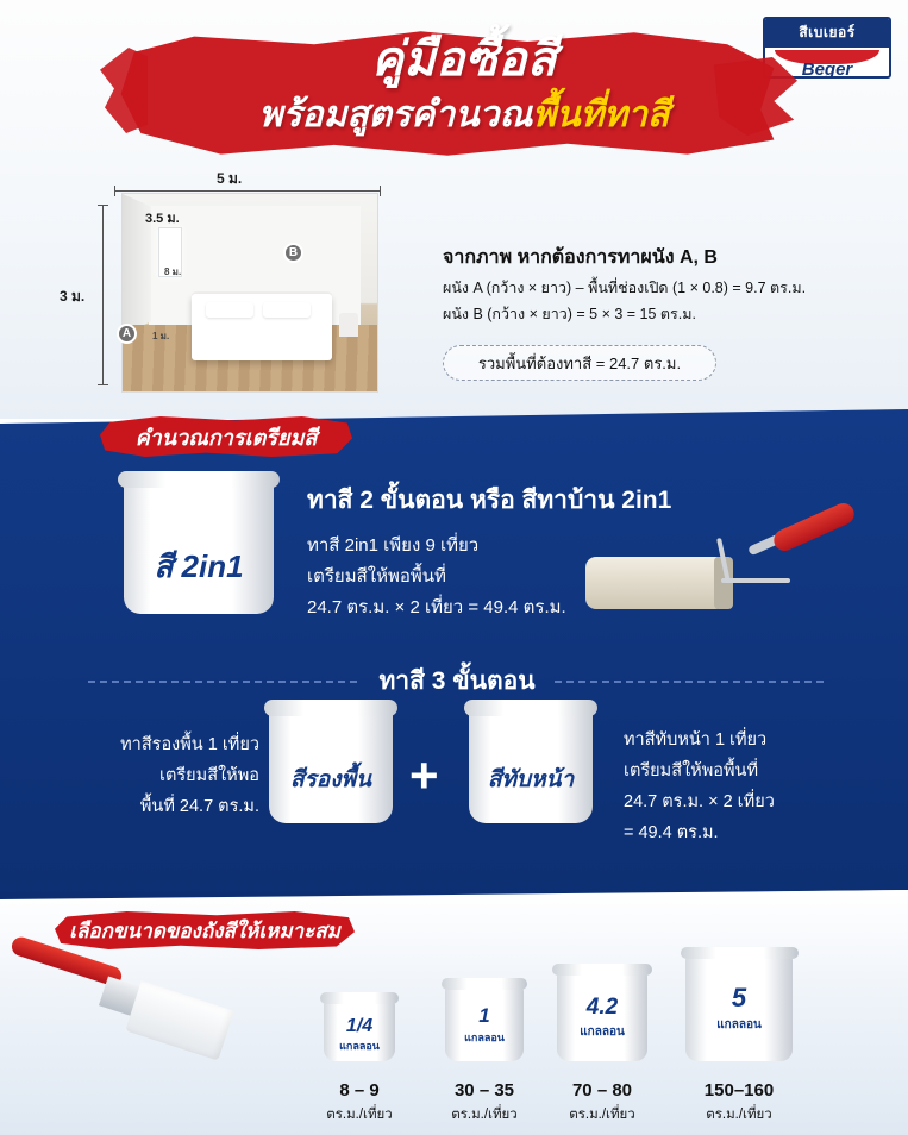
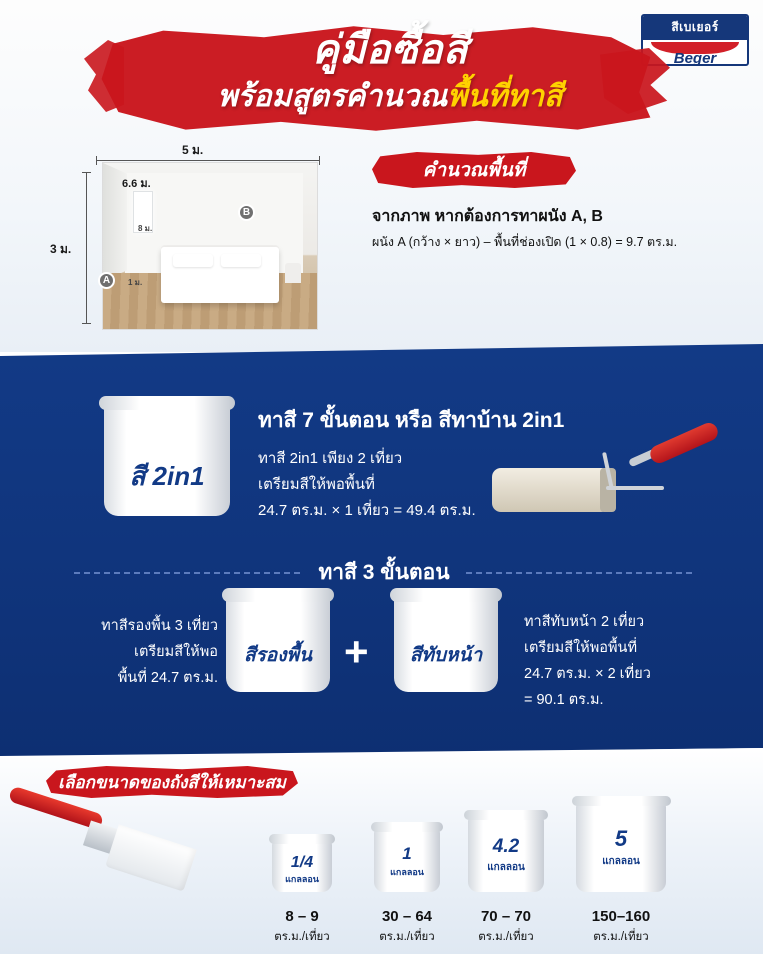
  สีเบเยอร์
  Beger
  คู่มือซื้อสี
  พร้อมสูตรคำนวณพื้นที่ทาสี
  5 ม.
  3 ม.
- 3.5 ม.
+ 6.6 ม.
  8 ม.
  1 ม.
  A
  B
+ คำนวณพื้นที่
  จากภาพ หากต้องการทาผนัง A, B
  ผนัง A (กว้าง × ยาว) – พื้นที่ช่องเปิด (1 × 0.8) = 9.7 ตร.ม.
- ผนัง B (กว้าง × ยาว) = 5 × 3 = 15 ตร.ม.
- รวมพื้นที่ต้องทาสี = 24.7 ตร.ม.
- คำนวณการเตรียมสี
  สี 2in1
- ทาสี 2 ขั้นตอน หรือ สีทาบ้าน 2in1
+ ทาสี 7 ขั้นตอน หรือ สีทาบ้าน 2in1
- ทาสี 2in1 เพียง 9 เที่ยว
+ ทาสี 2in1 เพียง 2 เที่ยว
  เตรียมสีให้พอพื้นที่
- 24.7 ตร.ม. × 2 เที่ยว = 49.4 ตร.ม.
+ 24.7 ตร.ม. × 1 เที่ยว = 49.4 ตร.ม.
  ทาสี 3 ขั้นตอน
  สีรองพื้น
  +
  สีทับหน้า
- ทาสีรองพื้น 1 เที่ยว
+ ทาสีรองพื้น 3 เที่ยว
  เตรียมสีให้พอ
  พื้นที่ 24.7 ตร.ม.
- ทาสีทับหน้า 1 เที่ยว
+ ทาสีทับหน้า 2 เที่ยว
  เตรียมสีให้พอพื้นที่
  24.7 ตร.ม. × 2 เที่ยว
- = 49.4 ตร.ม.
+ = 90.1 ตร.ม.
  เลือกขนาดของถังสีให้เหมาะสม
  1/4
  แกลลอน
  1
  แกลลอน
  4.2
  แกลลอน
  5
  แกลลอน
  8 – 9
  ตร.ม./เที่ยว
- 30 – 35
+ 30 – 64
  ตร.ม./เที่ยว
- 70 – 80
+ 70 – 70
  ตร.ม./เที่ยว
  150–160
  ตร.ม./เที่ยว
